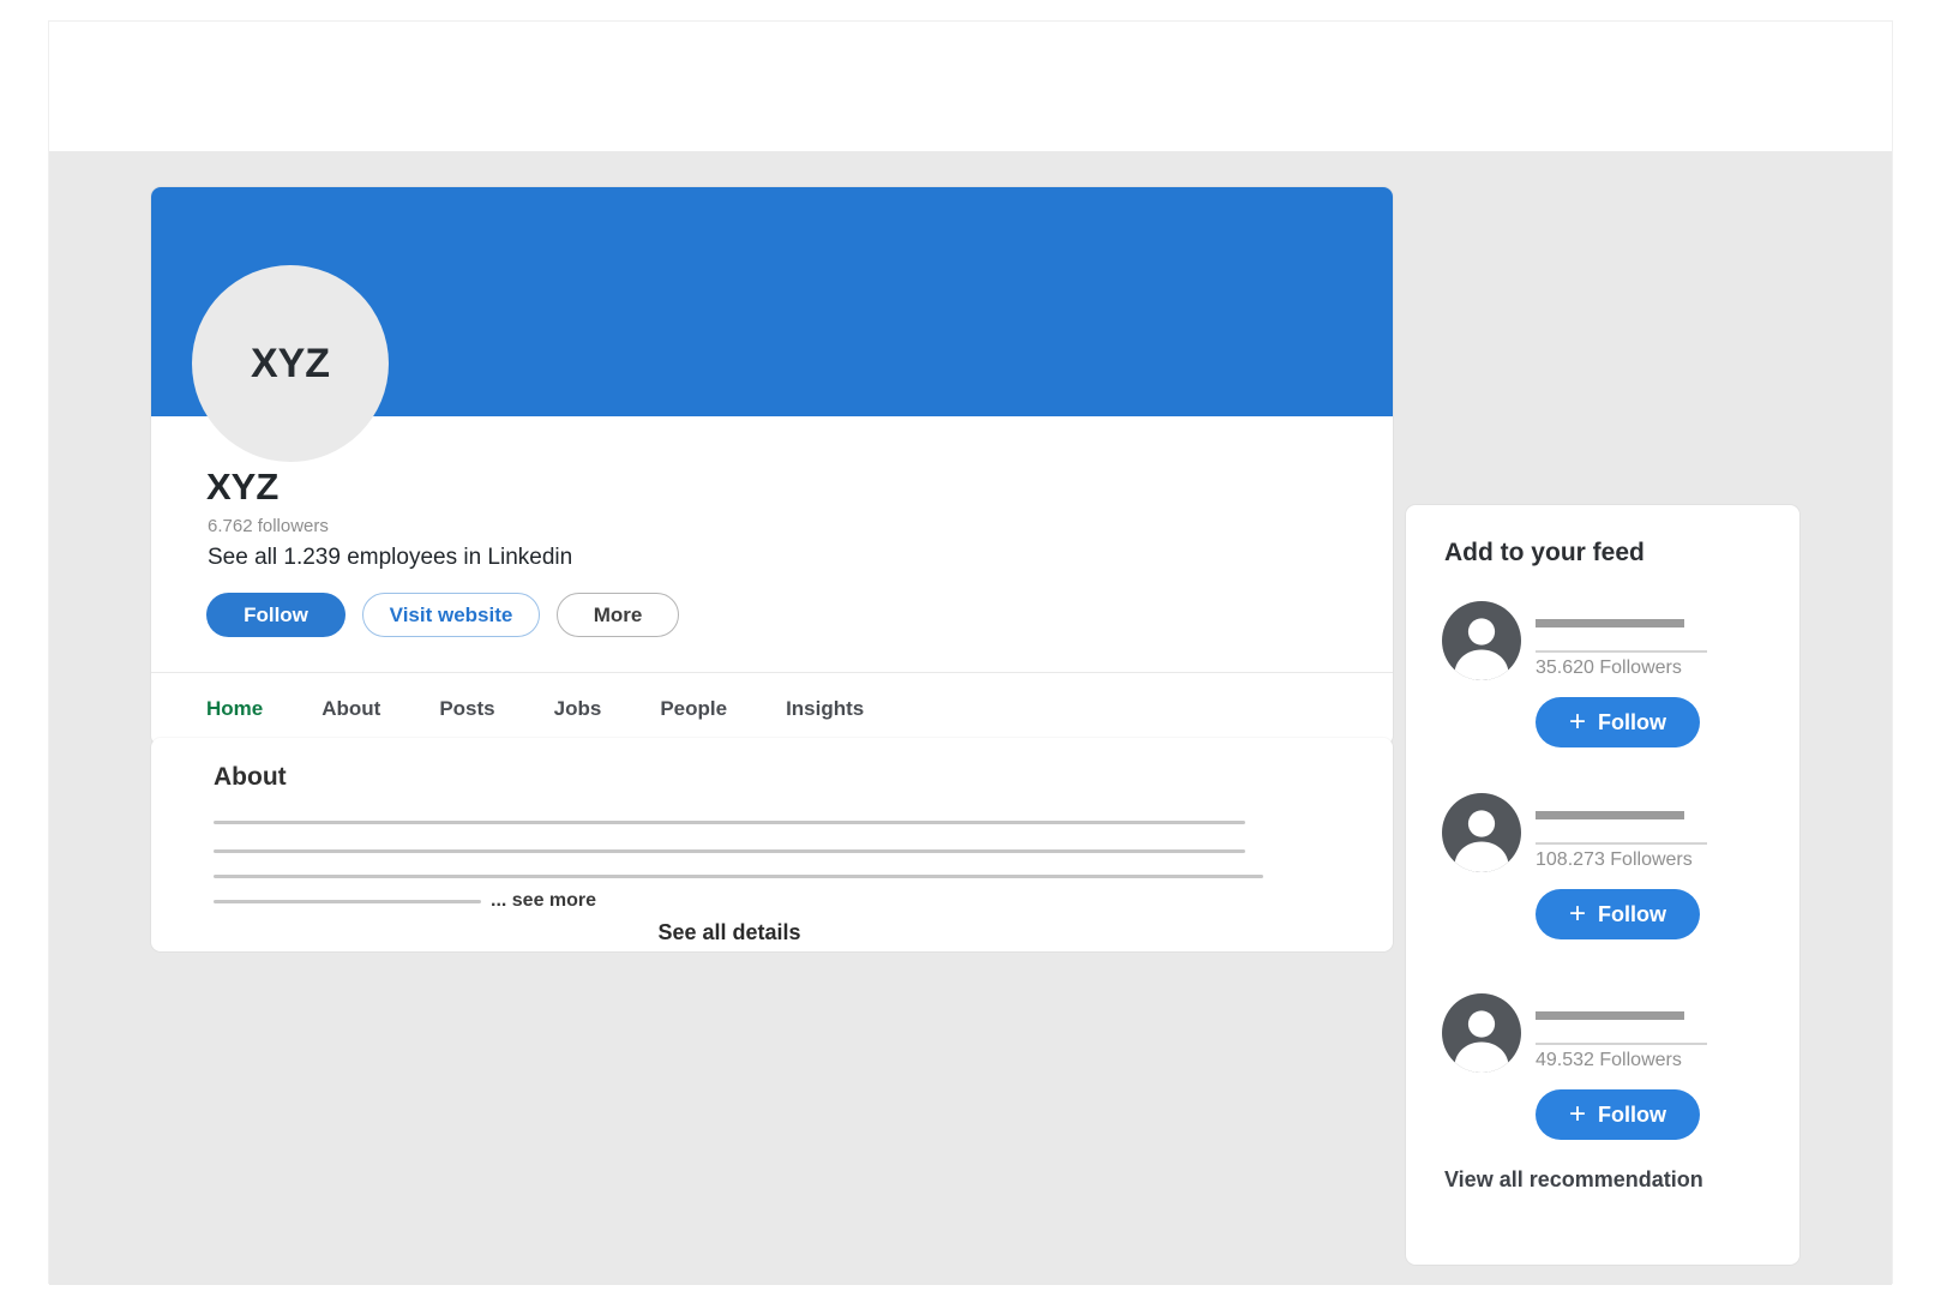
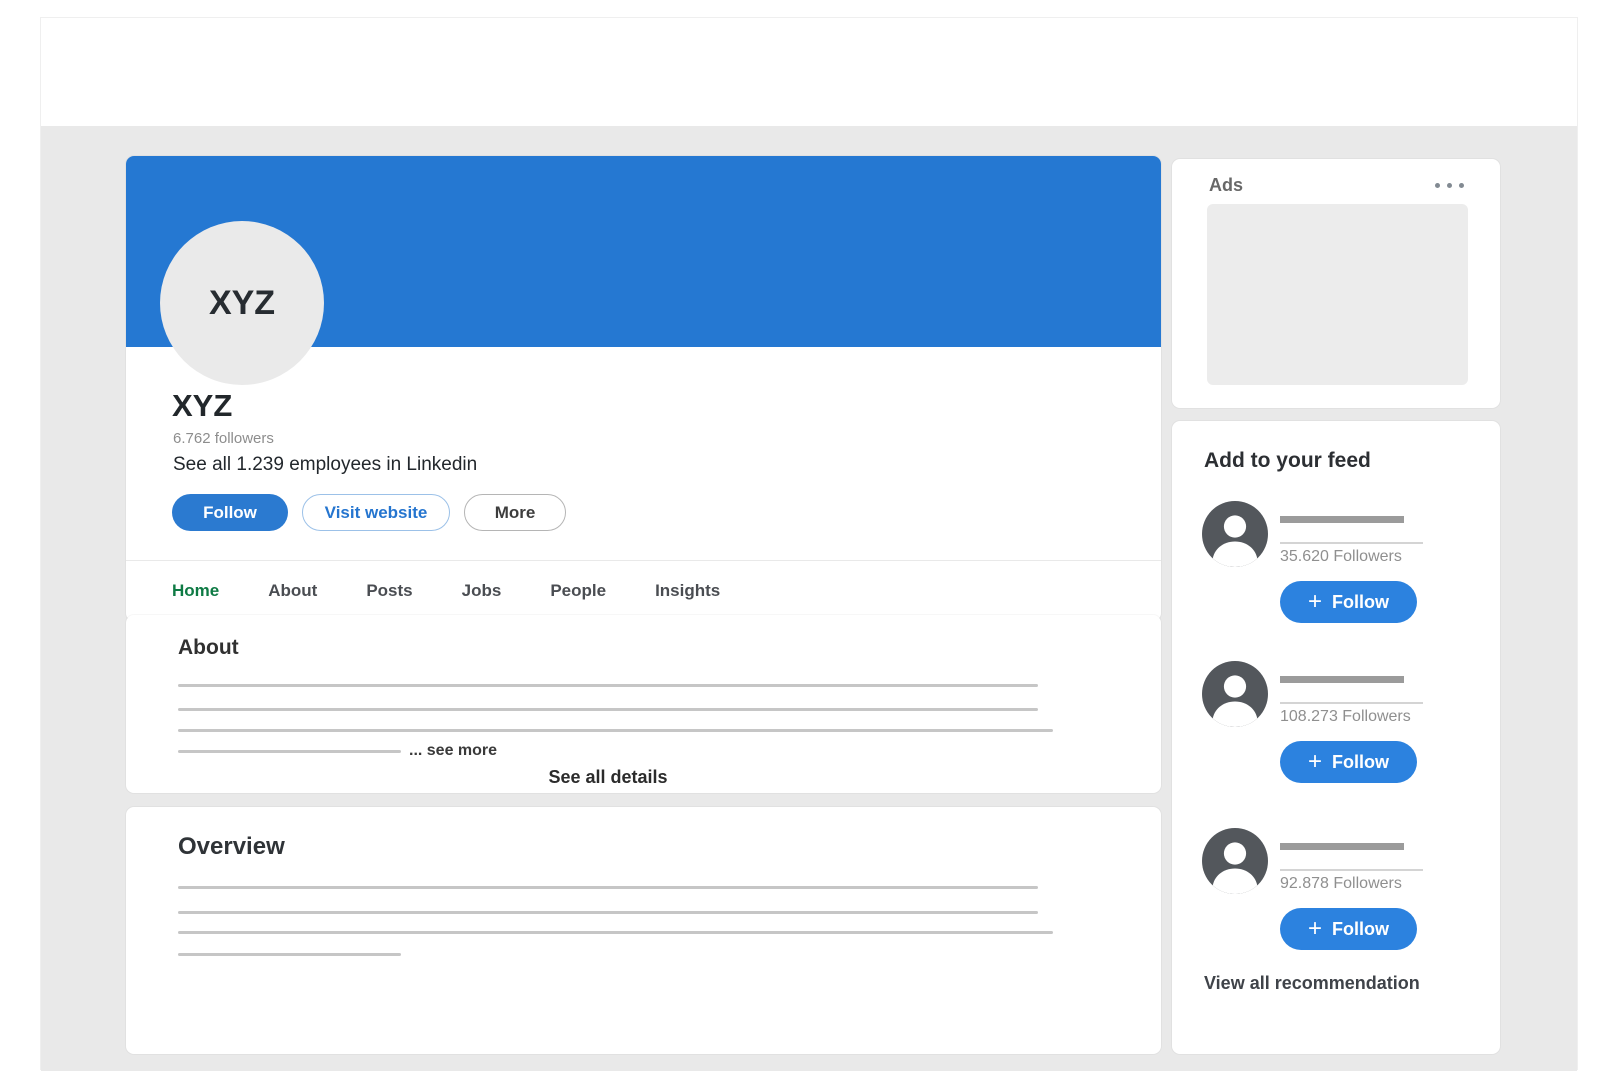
  XYZ
  XYZ
  6.762 followers
  See all 1.239 employees in Linkedin
  Follow
  Visit website
  More
  Home
  About
  Posts
  Jobs
  People
  Insights
  About
  ... see more
  See all details
+ Overview
+ Ads
  Add to your feed
  35.620 Followers
  +
  Follow
  108.273 Followers
  +
  Follow
- 49.532 Followers
+ 92.878 Followers
  +
  Follow
  View all recommendation
